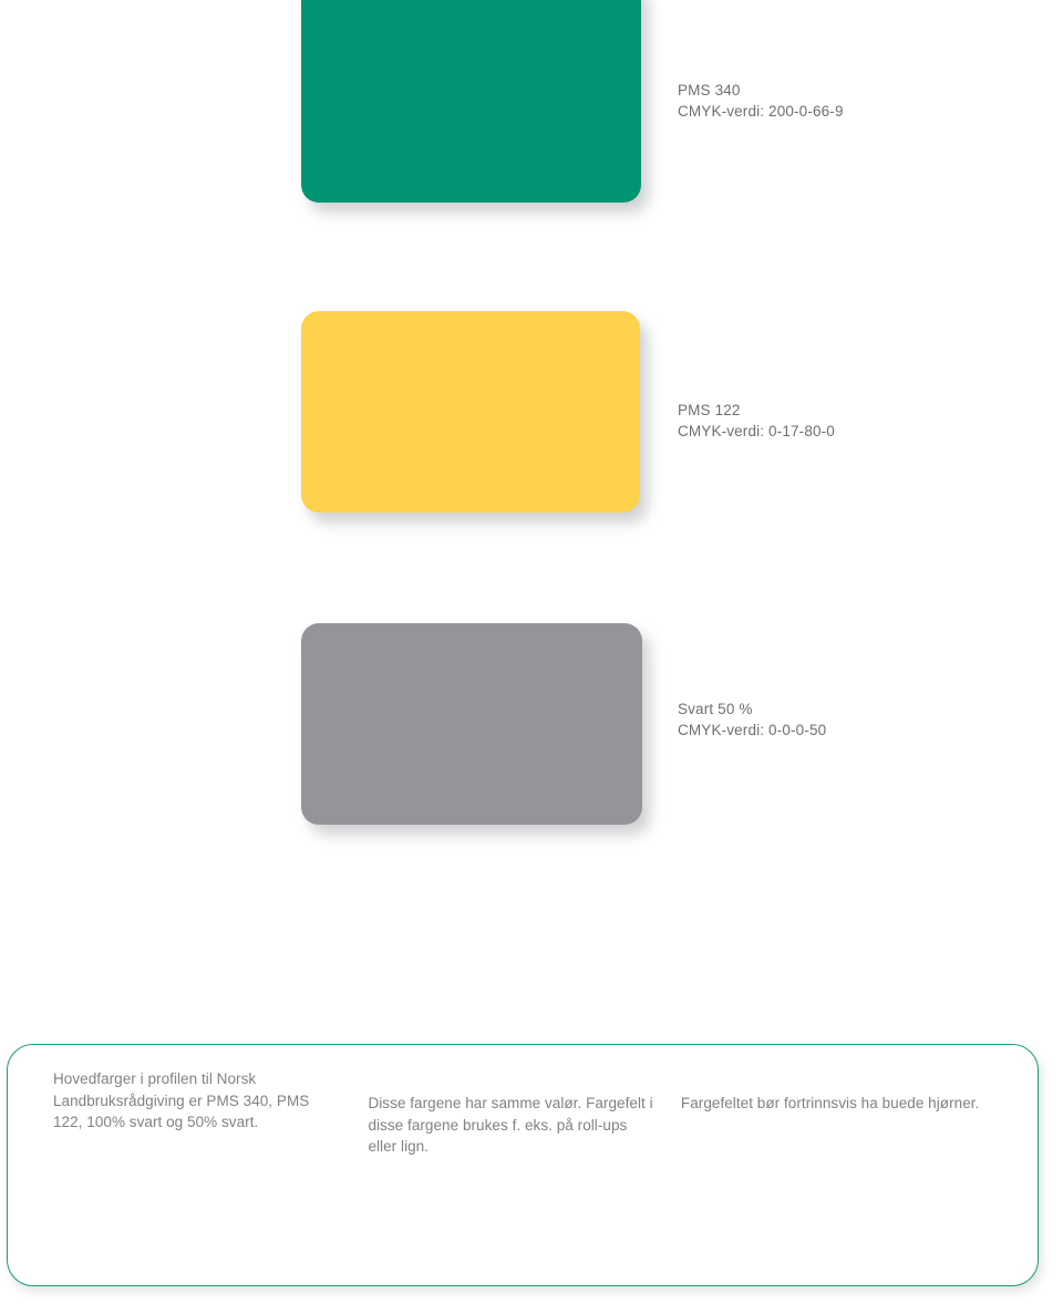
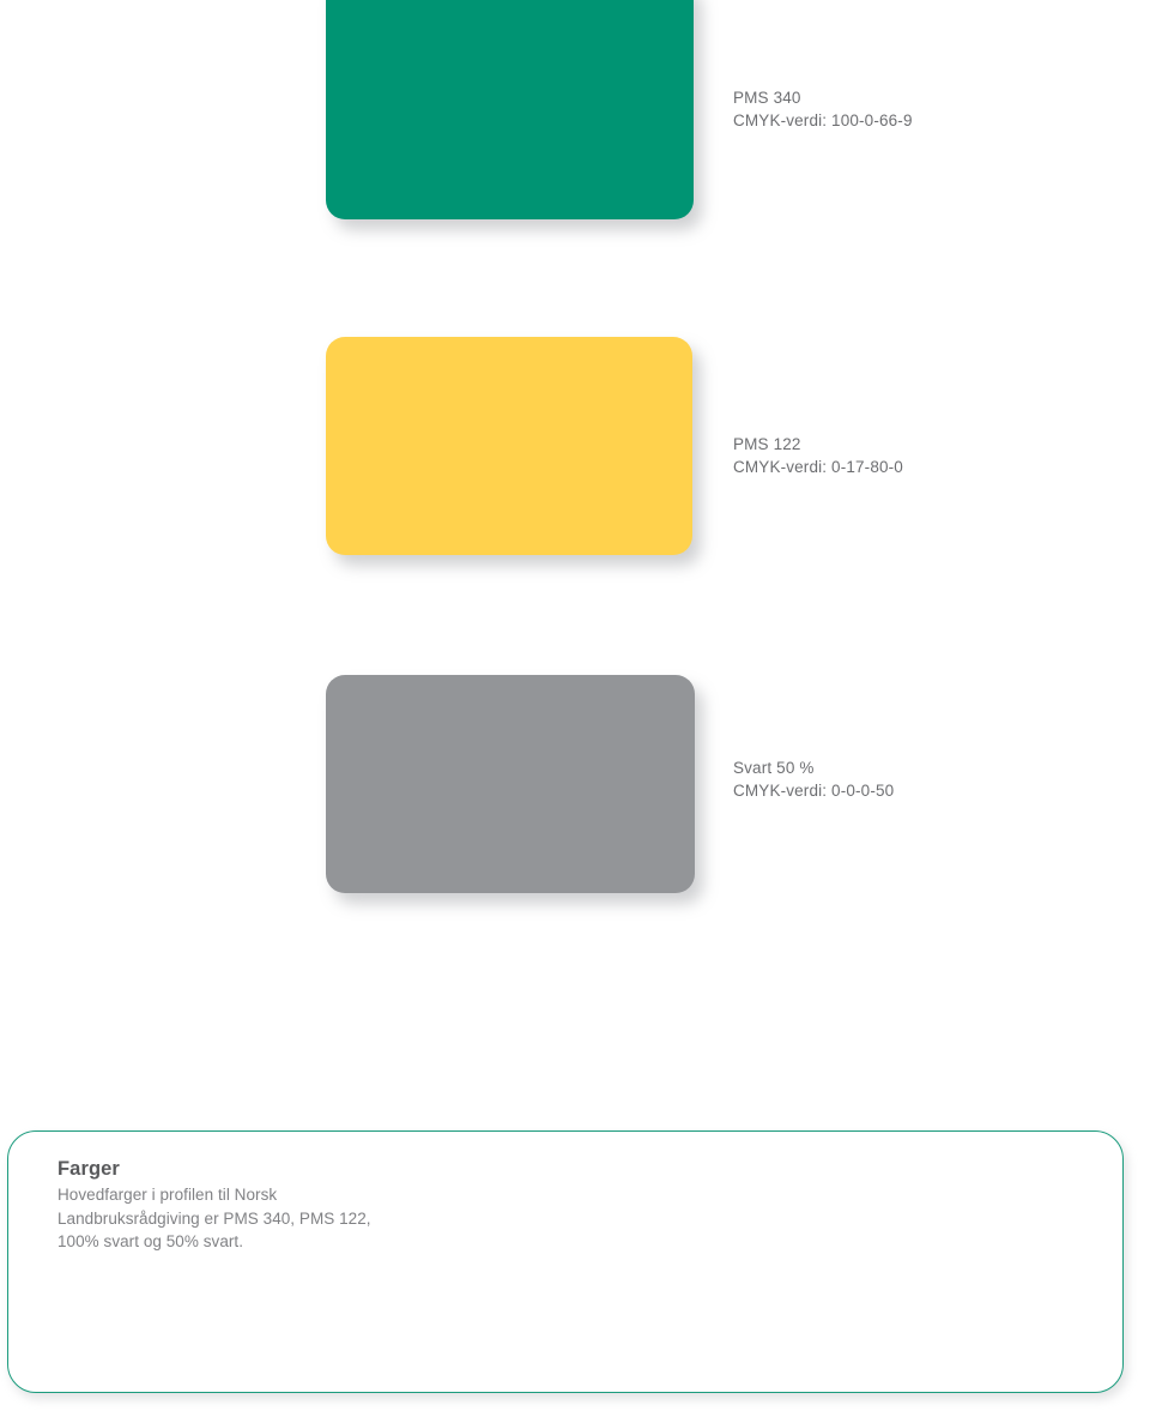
  PMS 340
- CMYK-verdi: 200-0-66-9
+ CMYK-verdi: 100-0-66-9
  PMS 122
  CMYK-verdi: 0-17-80-0
  Svart 50 %
  CMYK-verdi: 0-0-0-50
+ Farger
  Hovedfarger i profilen til Norsk Landbruksrådgiving er PMS 340, PMS 122, 100% svart og 50% svart.
- Disse fargene har samme valør. Fargefelt i disse fargene brukes f. eks. på roll-ups eller lign.
- Fargefeltet bør fortrinnsvis ha buede hjørner.
